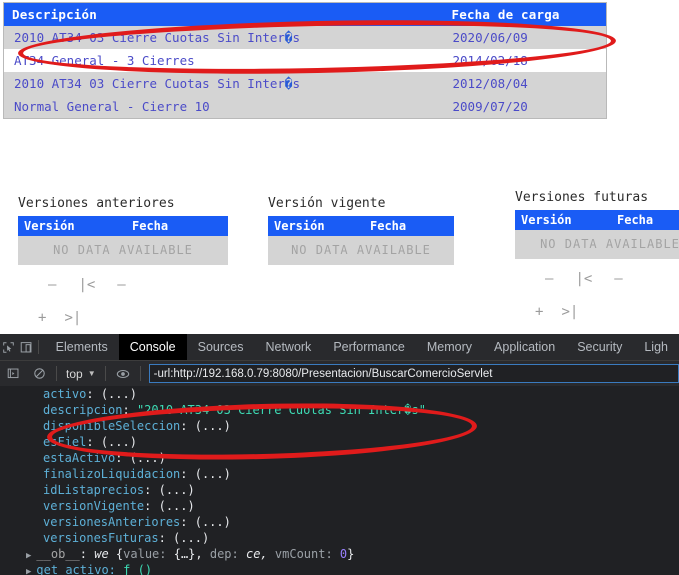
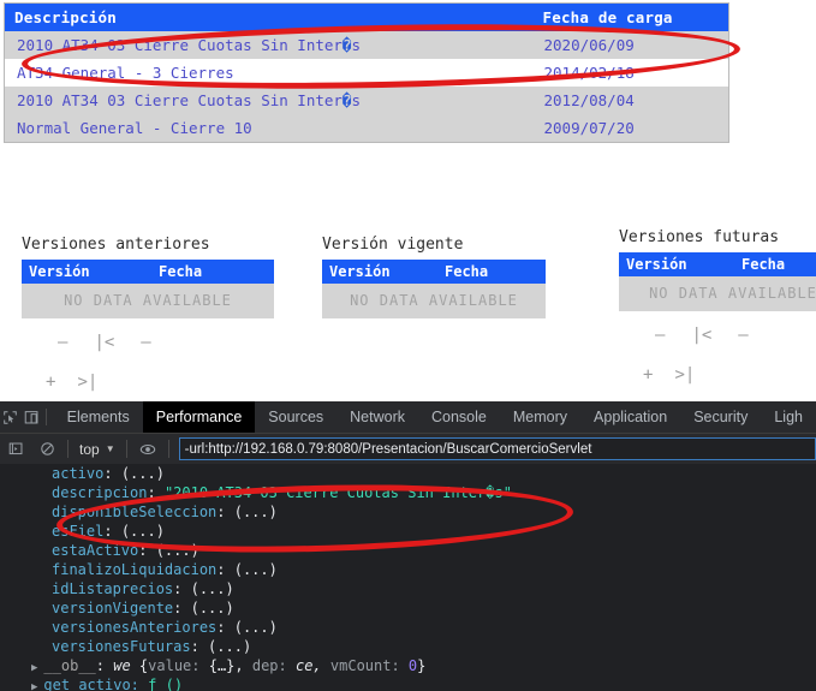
  Descripción	Fecha de carga
  2010 AT34 03 Cierre Cuotas Sin Inter�s	2020/06/09
  AT34 General - 3 Cierres	2014/02/18
  2010 AT34 03 Cierre Cuotas Sin Inter�s	2012/08/04
  Normal General - Cierre 10	2009/07/20
  Versiones anteriores
  Versión	Fecha
  NO DATA AVAILABLE
  –
  |<
  —
  +
  >|
  Versión vigente
  Versión	Fecha
  NO DATA AVAILABLE
  Versiones futuras
  Versión	Fecha
  NO DATA AVAILABLE
  –
  |<
  —
  +
  >|
  Elements
- Console
+ Performance
  Sources
  Network
- Performance
+ Console
  Memory
  Application
  Security
  Ligh
  top
  ▼
  -url:http://192.168.0.79:8080/Presentacion/BuscarComercioServlet
  activo: (...)
  descripcion: "2010 AT34 03 Cierre Cuotas Sin Inter�s"
  disponibleSeleccion: (...)
  esFiel: (...)
  estaActivo: (...)
  finalizoLiquidacion: (...)
  idListaprecios: (...)
  versionVigente: (...)
  versionesAnteriores: (...)
  versionesFuturas: (...)
  ▶ __ob__: we {value: {…}, dep: ce, vmCount: 0}
  ▶ get activo: ƒ ()
